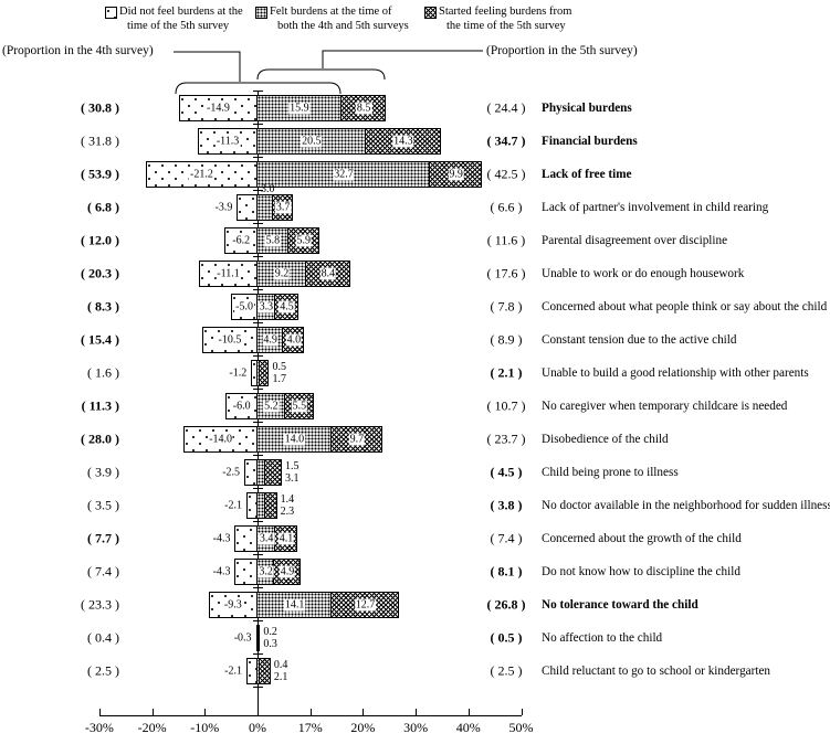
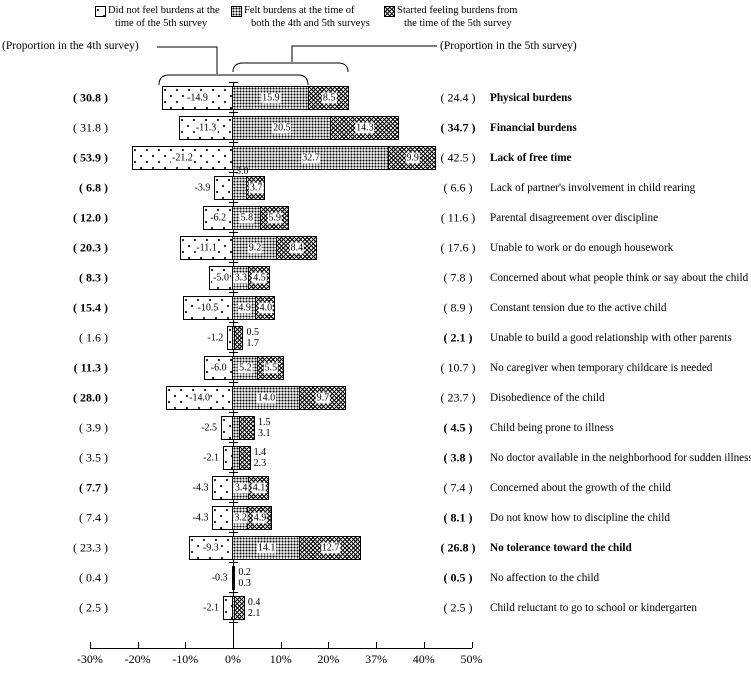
  Did not feel burdens at the
  time of the 5th survey
  Felt burdens at the time of
  both the 4th and 5th surveys
  Started feeling burdens from
  the time of the 5th survey
  (Proportion in the 4th survey)
  (Proportion in the 5th survey)
  ( 30.8 )
  -14.9
  15.9
  8.5
  ( 24.4 )
  Physical burdens
  ( 31.8 )
  -11.3
  20.5
  14.3
  ( 34.7 )
  Financial burdens
  ( 53.9 )
  -21.2
  32.7
  9.9
  ( 42.5 )
  Lack of free time
  ( 6.8 )
  -3.9
  3.0
  3.7
  ( 6.6 )
  Lack of partner's involvement in child rearing
  ( 12.0 )
  -6.2
  5.8
  5.9
  ( 11.6 )
  Parental disagreement over discipline
  ( 20.3 )
  -11.1
  9.2
  8.4
  ( 17.6 )
  Unable to work or do enough housework
  ( 8.3 )
  -5.0
  3.3
  4.5
  ( 7.8 )
  Concerned about what people think or say about the child
  ( 15.4 )
  -10.5
  4.9
  4.0
  ( 8.9 )
  Constant tension due to the active child
  ( 1.6 )
  -1.2
  0.5
  1.7
  ( 2.1 )
  Unable to build a good relationship with other parents
  ( 11.3 )
  -6.0
  5.2
  5.5
  ( 10.7 )
  No caregiver when temporary childcare is needed
  ( 28.0 )
  -14.0
  14.0
  9.7
  ( 23.7 )
  Disobedience of the child
  ( 3.9 )
  -2.5
  1.5
  3.1
  ( 4.5 )
  Child being prone to illness
  ( 3.5 )
  -2.1
  1.4
  2.3
  ( 3.8 )
  No doctor available in the neighborhood for sudden illnes
  ( 7.7 )
  -4.3
  3.4
  4.1
  ( 7.4 )
  Concerned about the growth of the child
  ( 7.4 )
  -4.3
  3.2
  4.9
  ( 8.1 )
  Do not know how to discipline the child
  ( 23.3 )
  -9.3
  14.1
  12.7
  ( 26.8 )
  No tolerance toward the child
  ( 0.4 )
  -0.3
  0.2
  0.3
  ( 0.5 )
  No affection to the child
  ( 2.5 )
  -2.1
  0.4
  2.1
  ( 2.5 )
  Child reluctant to go to school or kindergarten
  -30%
  -20%
  -10%
  0%
- 17%
+ 10%
  20%
- 30%
+ 37%
  40%
  50%
